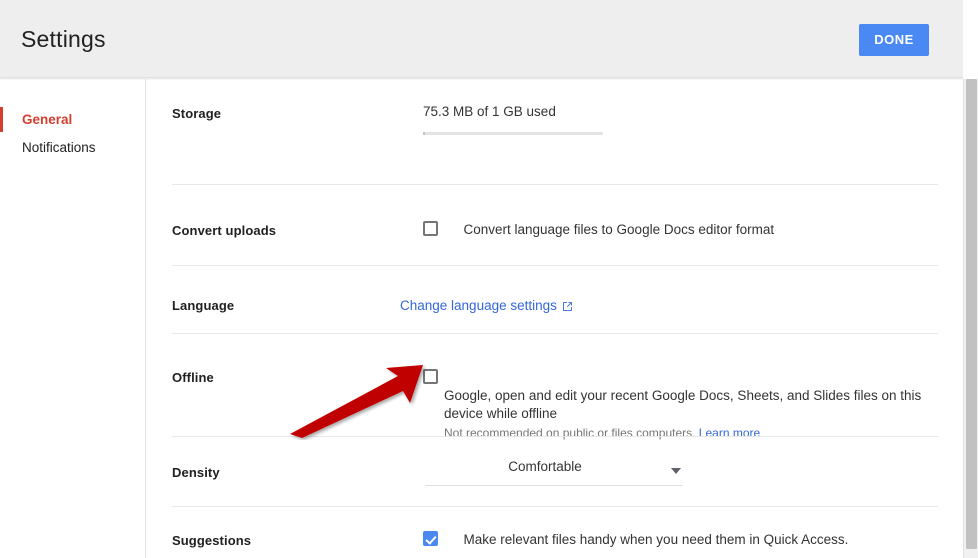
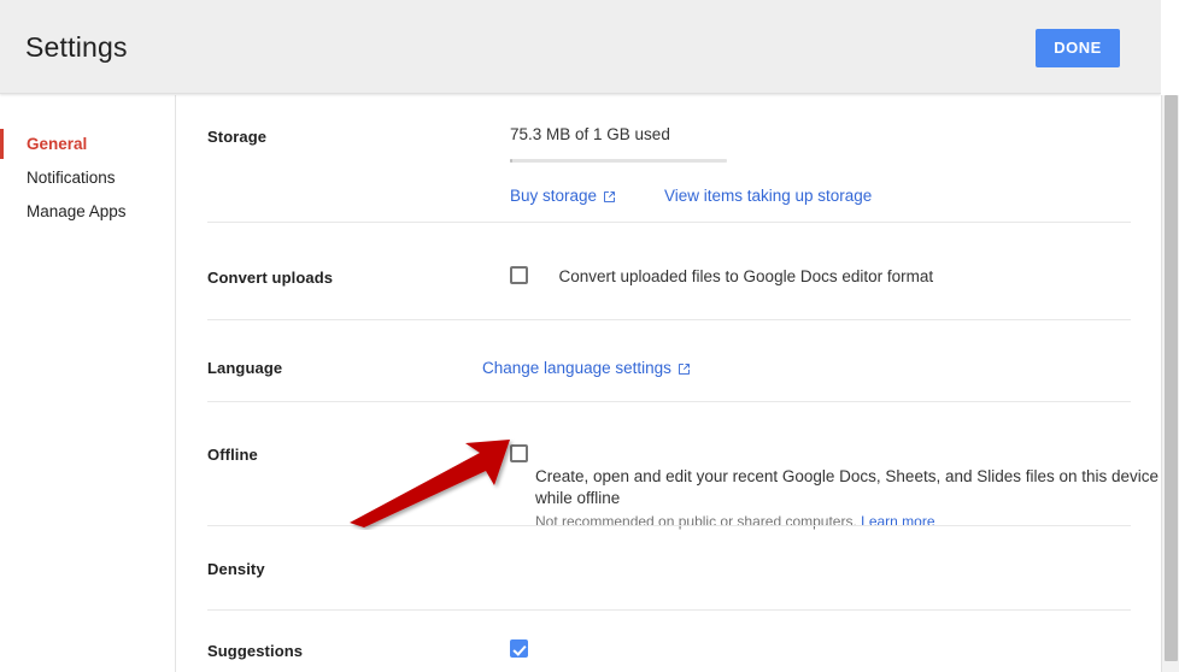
  Settings
  DONE
  General
  Notifications
+ Manage Apps
  Storage
  75.3 MB of 1 GB used
+ Buy storage View items taking up storage
  Convert uploads
- Convert language files to Google Docs editor format
+ Convert uploaded files to Google Docs editor format
  Language
  Change language settings
  Offline
- Google, open and edit your recent Google Docs, Sheets, and Slides files on this device while offline
+ Create, open and edit your recent Google Docs, Sheets, and Slides files on this device while offline
- Not recommended on public or files computers. Learn more
+ Not recommended on public or shared computers. Learn more
  Density
- Comfortable
  Suggestions
- Make relevant files handy when you need them in Quick Access.
